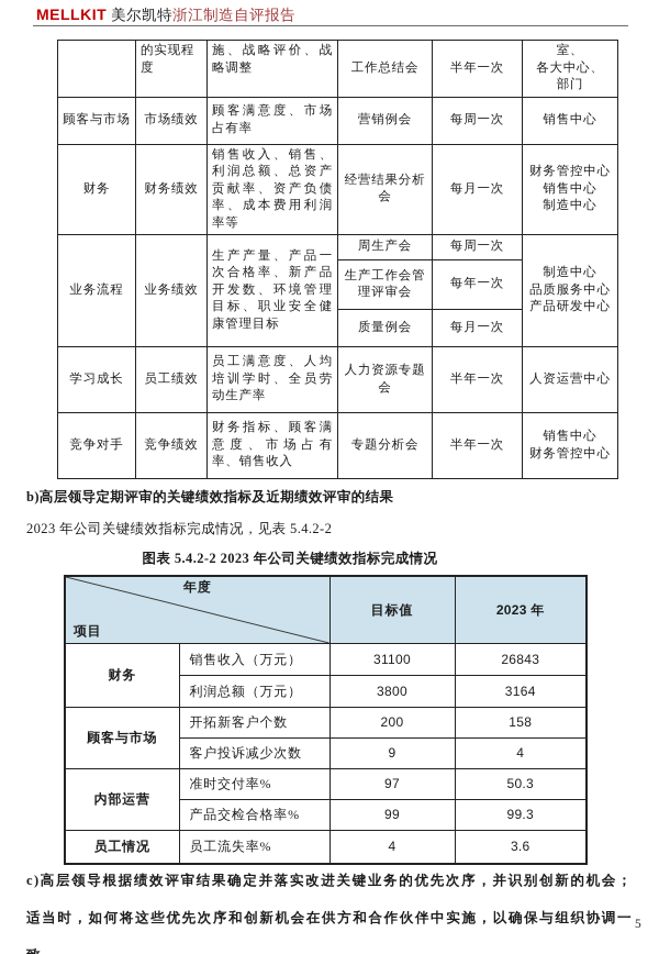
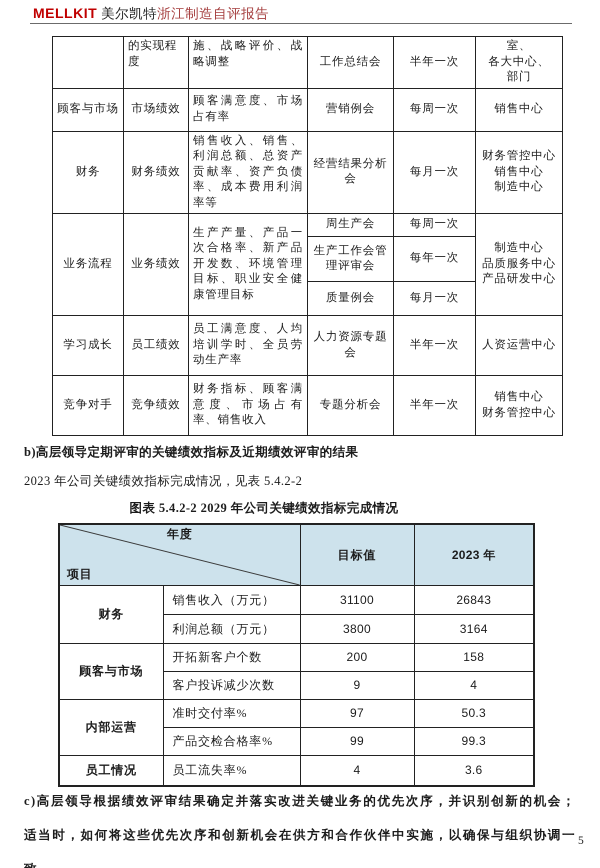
  MELLKIT 美尔凯特浙江制造自评报告
  	的实现程度	施、战略评价、战略调整	工作总结会	半年一次	室、 各大中心、 部门
  顾客与市场	市场绩效	顾客满意度、市场占有率	营销例会	每周一次	销售中心
  财务	财务绩效	销售收入、销售、利润总额、总资产贡献率、资产负债率、成本费用利润率等	经营结果分析会	每月一次	财务管控中心 销售中心 制造中心
  业务流程	业务绩效	生产产量、产品一次合格率、新产品开发数、环境管理目标、职业安全健康管理目标	周生产会	每周一次	制造中心 品质服务中心 产品研发中心
  生产工作会管理评审会	每年一次
  质量例会	每月一次
  学习成长	员工绩效	员工满意度、人均培训学时、全员劳动生产率	人力资源专题会	半年一次	人资运营中心
  竞争对手	竞争绩效	财务指标、顾客满意度、市场占有率、销售收入	专题分析会	半年一次	销售中心 财务管控中心
  b)高层领导定期评审的关键绩效指标及近期绩效评审的结果
  2023 年公司关键绩效指标完成情况，见表 5.4.2-2
- 图表 5.4.2-2 2023 年公司关键绩效指标完成情况
+ 图表 5.4.2-2 2029 年公司关键绩效指标完成情况
  年度 项目	目标值	2023 年
  财务	销售收入（万元）	31100	26843
  利润总额（万元）	3800	3164
  顾客与市场	开拓新客户个数	200	158
  客户投诉减少次数	9	4
  内部运营	准时交付率%	97	50.3
  产品交检合格率%	99	99.3
  员工情况	员工流失率%	4	3.6
  c)高层领导根据绩效评审结果确定并落实改进关键业务的优先次序，并识别创新的机会；适当时，如何将这些优先次序和创新机会在供方和合作伙伴中实施，以确保与组织协调一
  5
